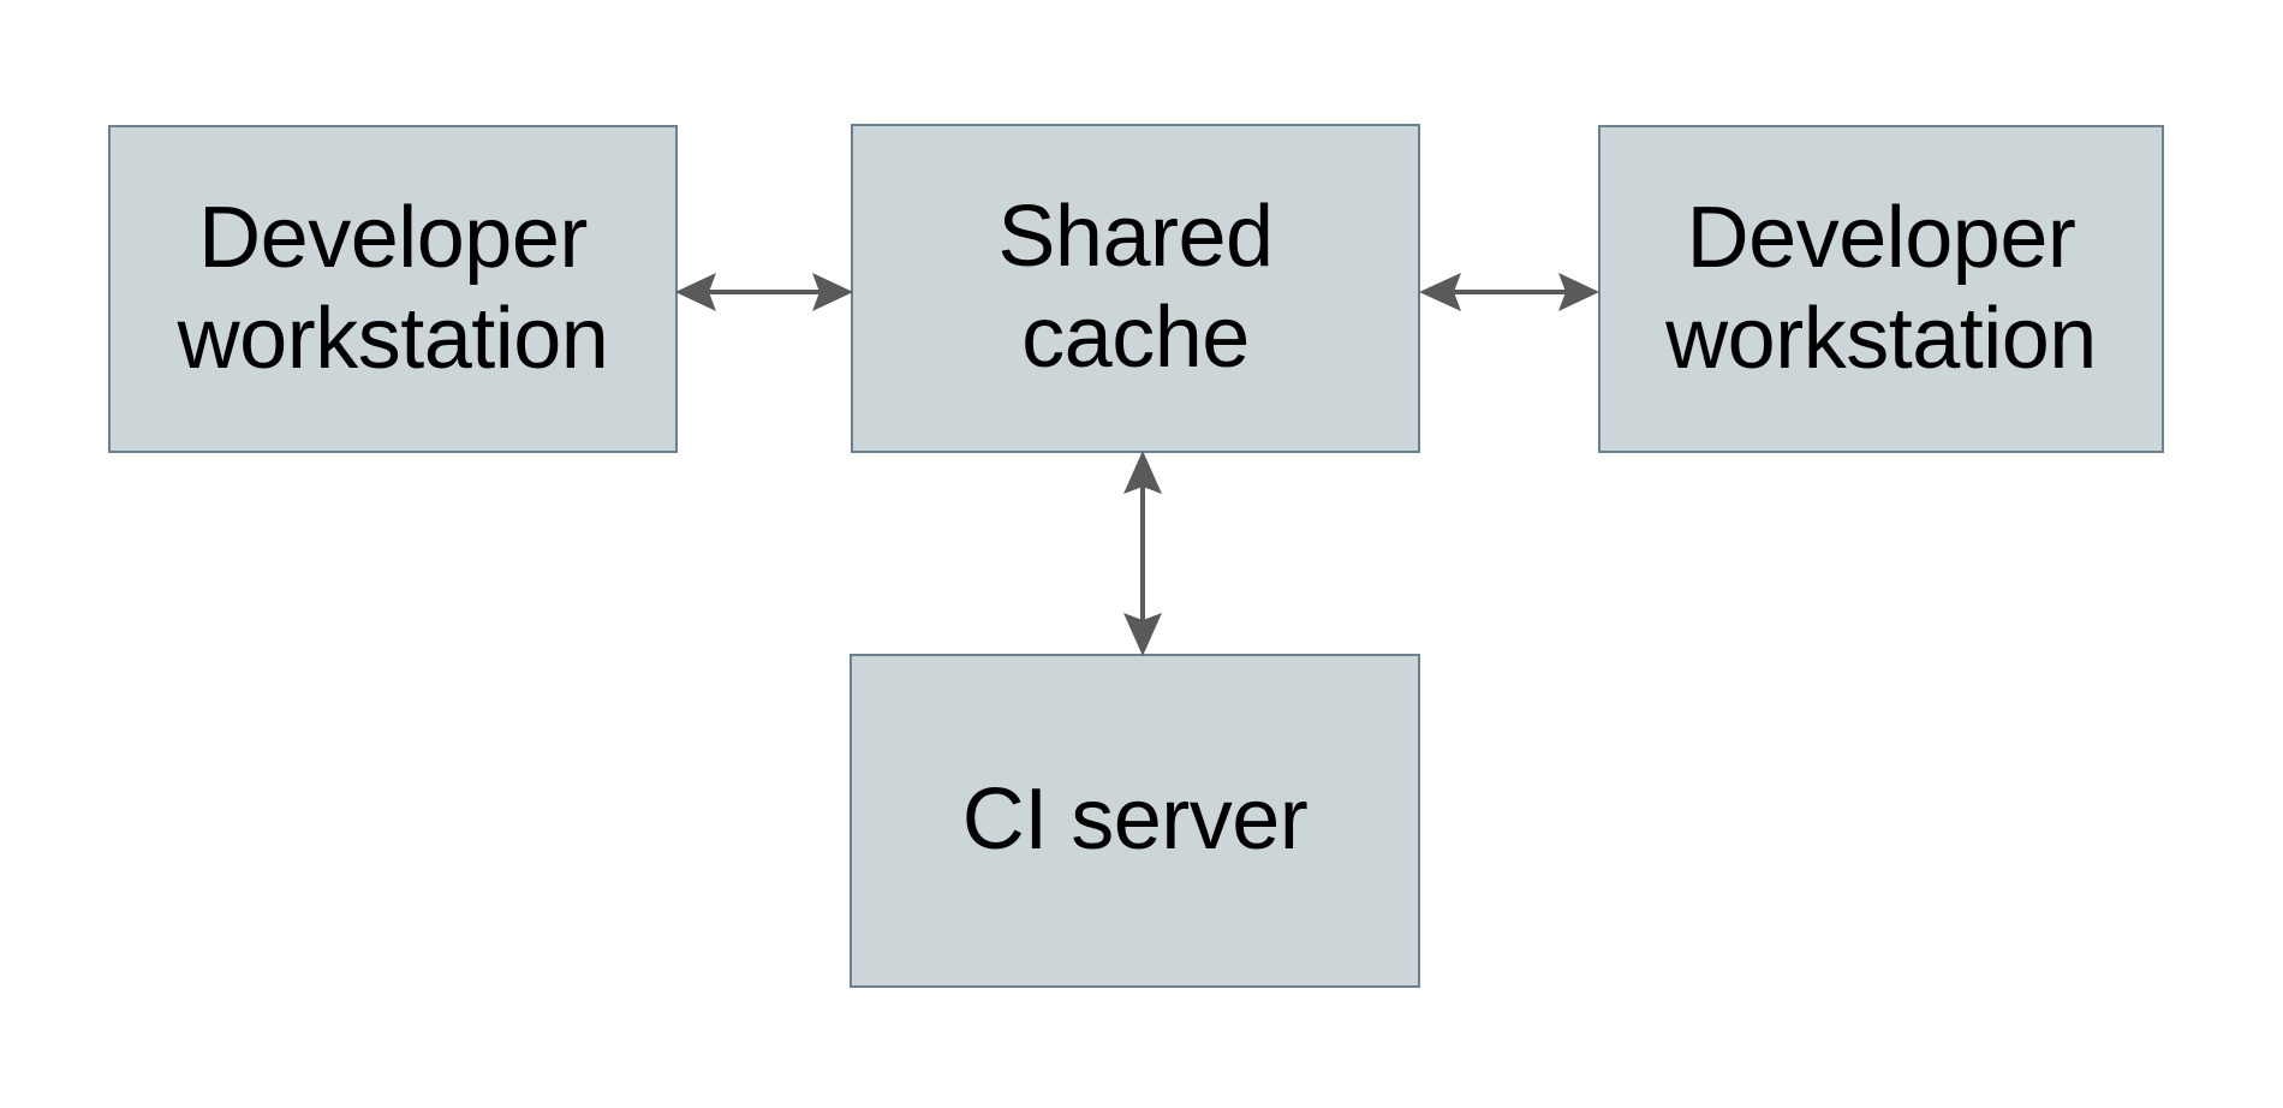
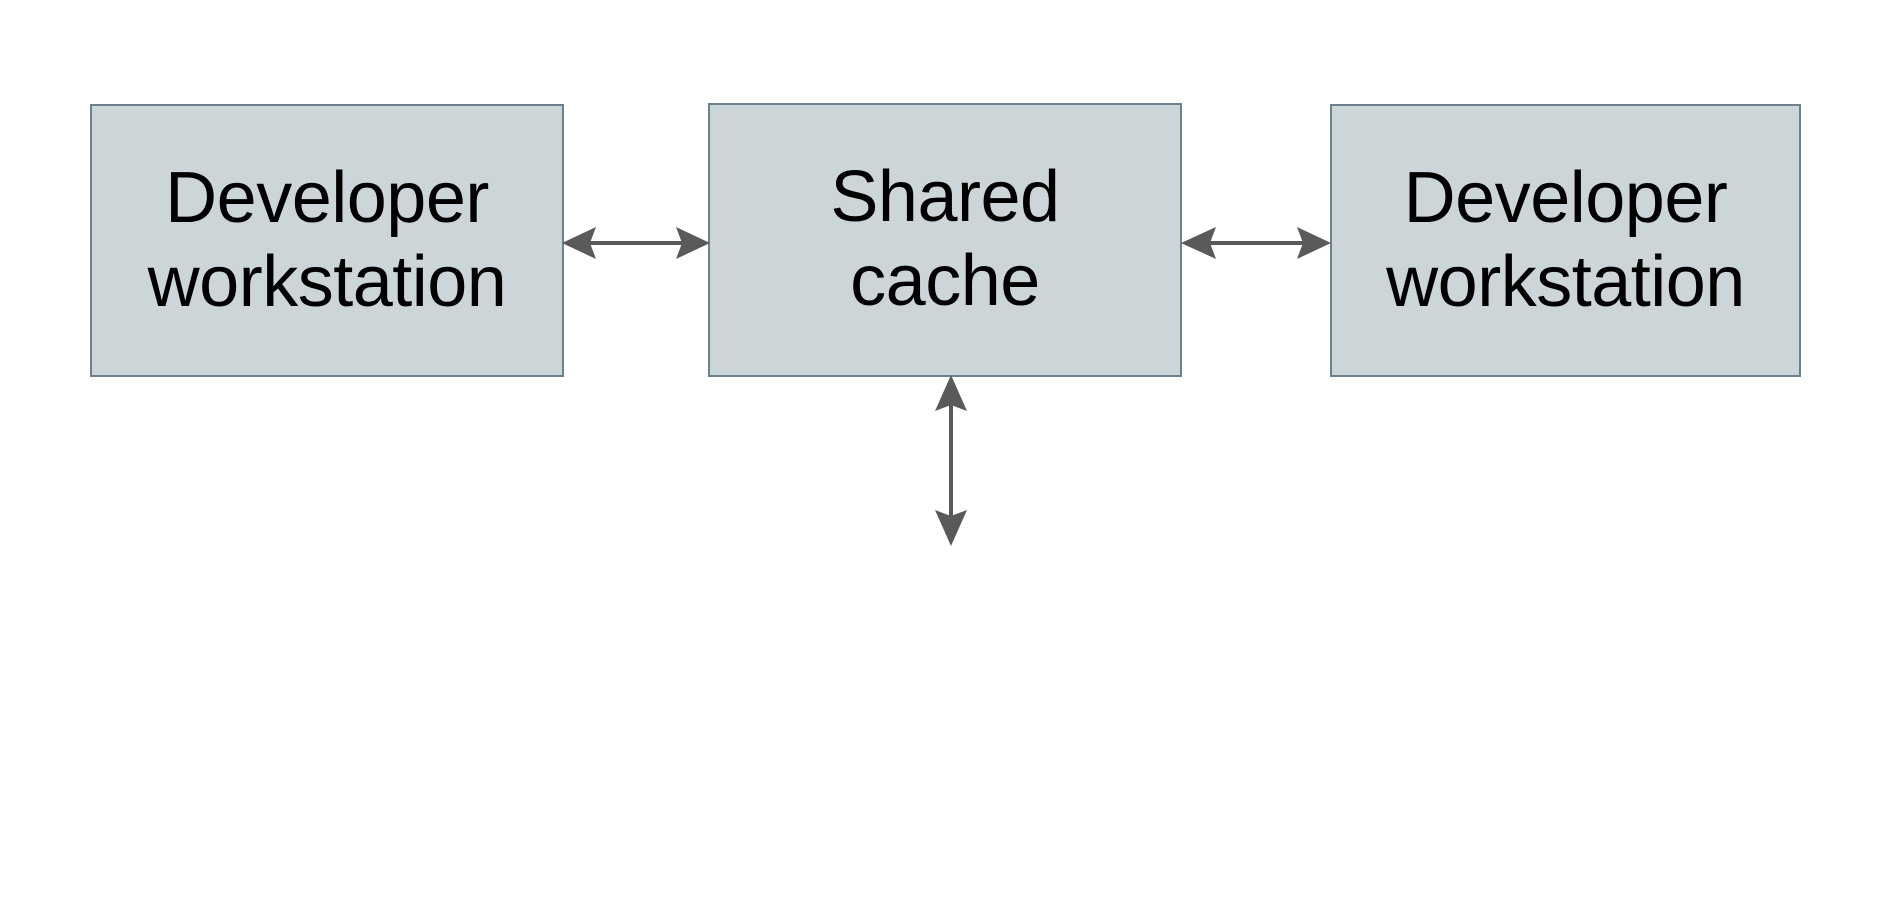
  Developer
  workstation
  Shared
  cache
  Developer
  workstation
- CI server
